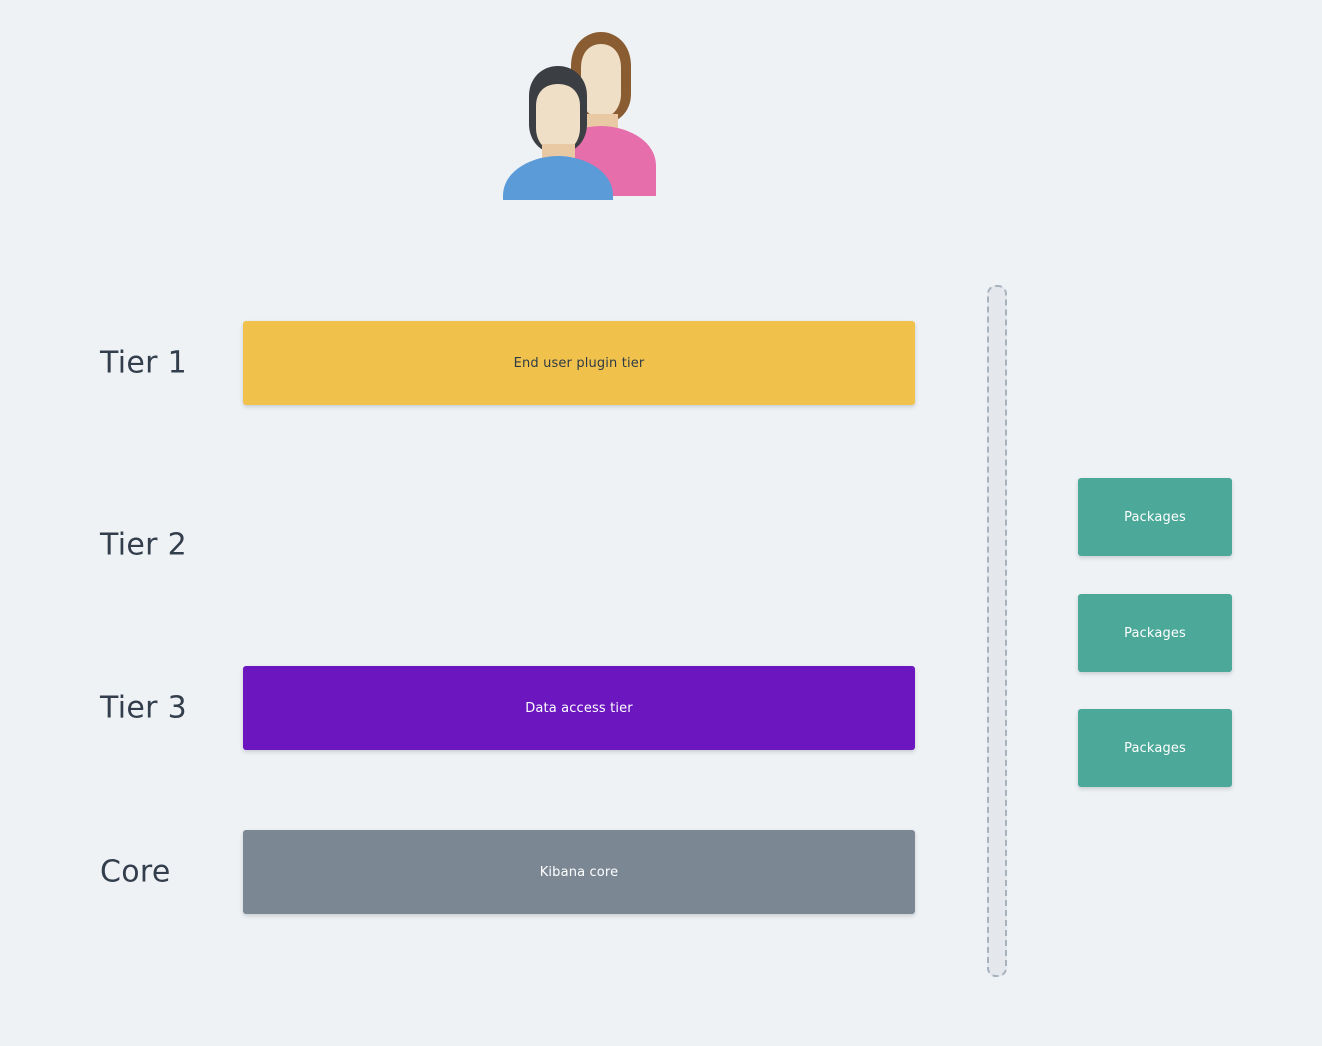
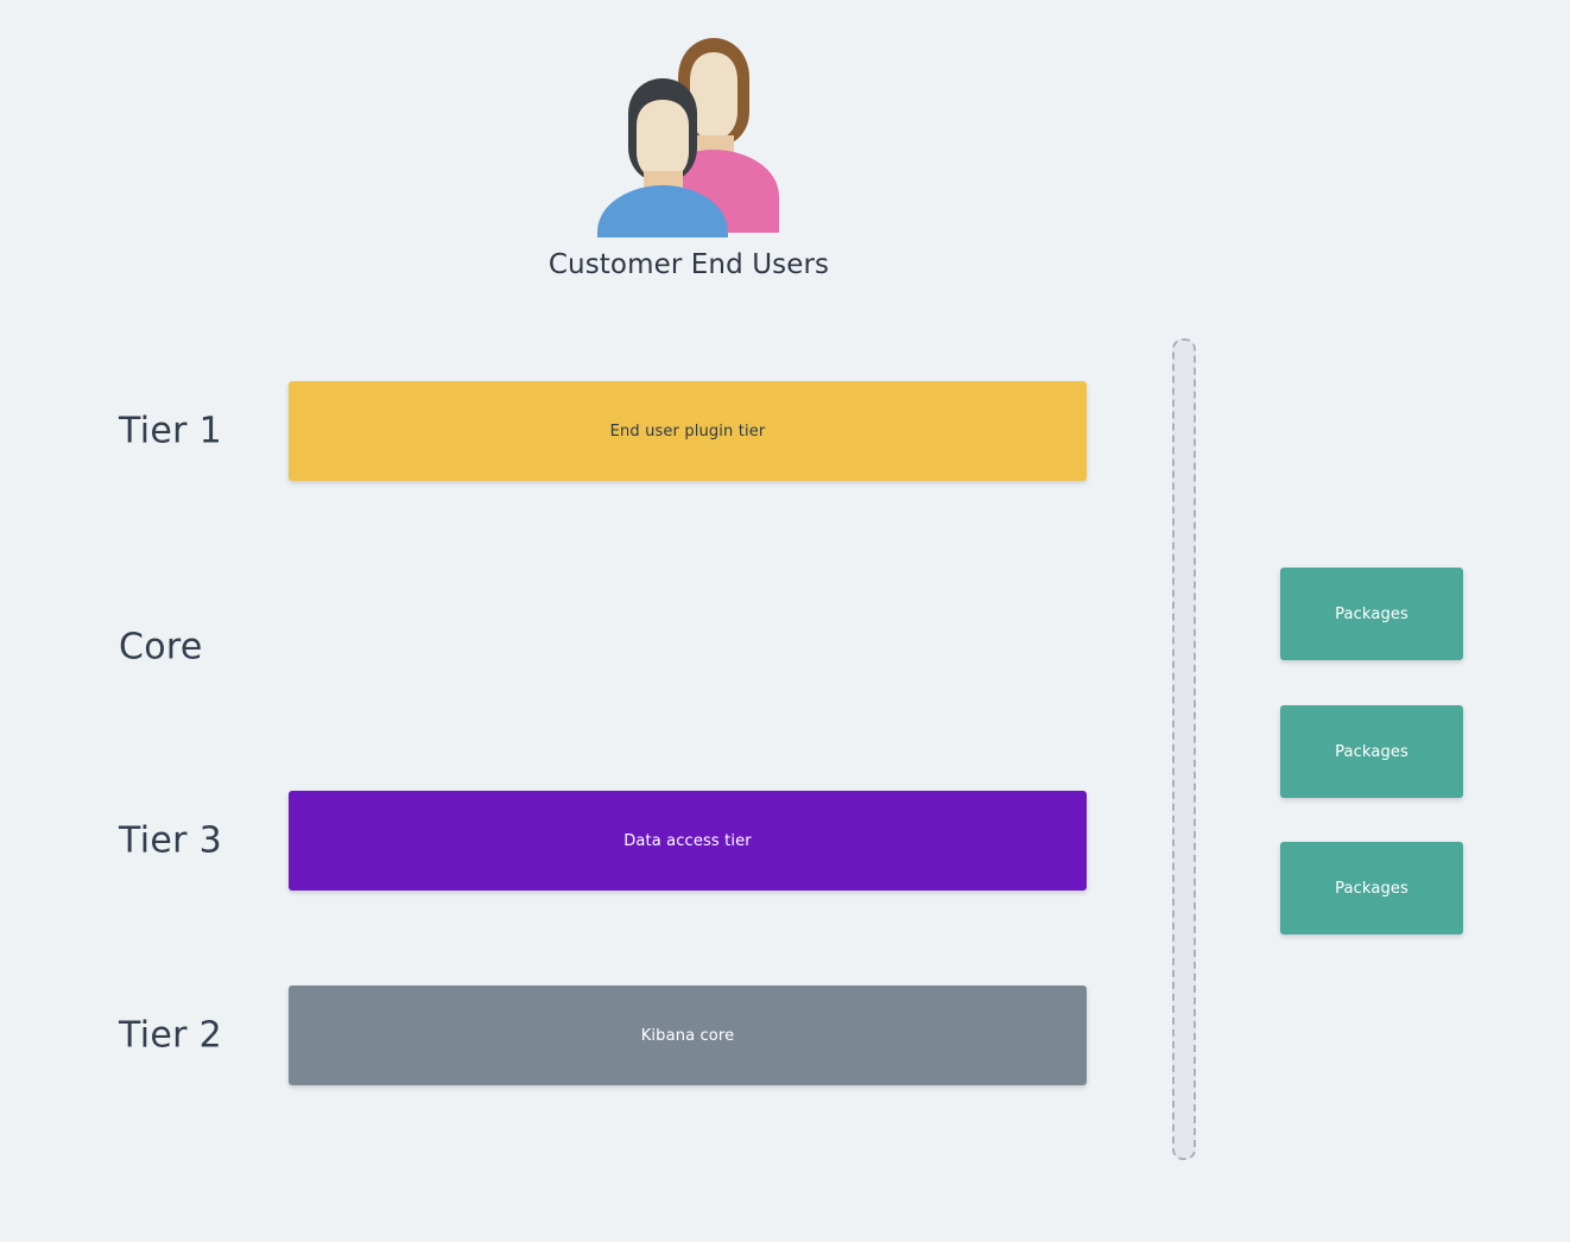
+ Customer End Users
  Tier 1
  End user plugin tier
- Tier 2
+ Core
  Tier 3
  Data access tier
- Core
+ Tier 2
  Kibana core
  Packages
  Packages
  Packages
